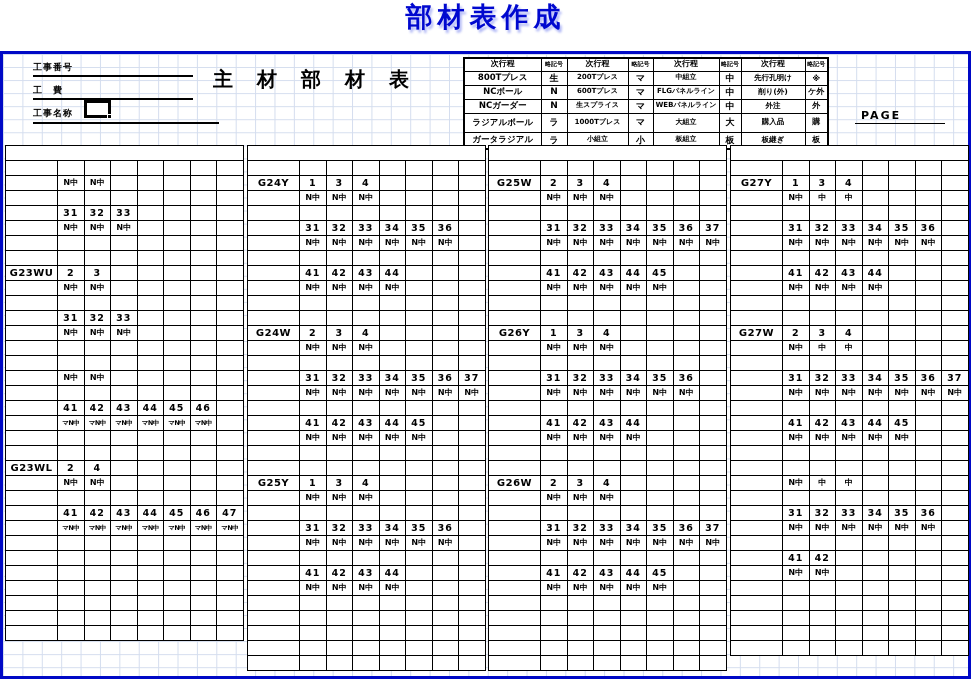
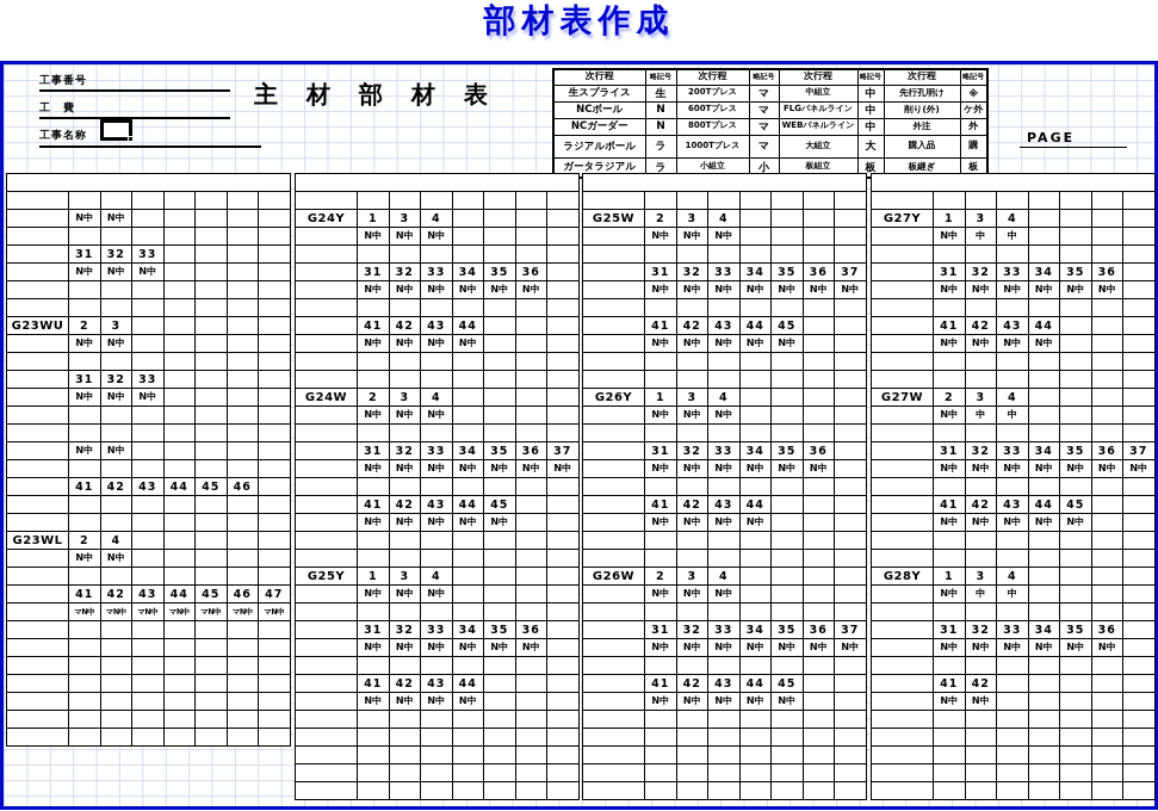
  部材表作成
  工事番号
  工 費
  工事名称
  主 材 部 材 表
- 800Tプレス	生	200Tプレス	マ	中組立	中	先行孔明け	※
+ 生スプライス	生	200Tプレス	マ	中組立	中	先行孔明け	※
  NCボール	N	600Tプレス	マ	FLGパネルライン	中	削り(外)	ケ外
- NCガーダー	N	生スプライス	マ	WEBパネルライン	中	外注	外
+ NCガーダー	N	800Tプレス	マ	WEBパネルライン	中	外注	外
  ラジアルボール	ラ	1000Tプレス	マ	大組立	大	購入品	購
  ガータラジアル	ラ	小組立	小	板組立	板	板継ぎ	板
  PAGE
  	N中	N中
  	31	32	33
  	N中	N中	N中
  G23WU	2	3
  	N中	N中
  	31	32	33
  	N中	N中	N中
  	N中	N中
  	41	42	43	44	45	46
- 	マN中	マN中	マN中	マN中	マN中	マN中
  G23WL	2	4
  	N中	N中
  	41	42	43	44	45	46	47
  	マN中	マN中	マN中	マN中	マN中	マN中	マN中
  G24Y	1	3	4
  	N中	N中	N中
  	31	32	33	34	35	36
  	N中	N中	N中	N中	N中	N中
  	41	42	43	44
  	N中	N中	N中	N中
  G24W	2	3	4
  	N中	N中	N中
  	31	32	33	34	35	36	37
  	N中	N中	N中	N中	N中	N中	N中
  	41	42	43	44	45
  	N中	N中	N中	N中	N中
  G25Y	1	3	4
  	N中	N中	N中
  	31	32	33	34	35	36
  	N中	N中	N中	N中	N中	N中
  	41	42	43	44
  	N中	N中	N中	N中
  G25W	2	3	4
  	N中	N中	N中
  	31	32	33	34	35	36	37
  	N中	N中	N中	N中	N中	N中	N中
  	41	42	43	44	45
  	N中	N中	N中	N中	N中
  G26Y	1	3	4
  	N中	N中	N中
  	31	32	33	34	35	36
  	N中	N中	N中	N中	N中	N中
  	41	42	43	44
  	N中	N中	N中	N中
  G26W	2	3	4
  	N中	N中	N中
  	31	32	33	34	35	36	37
  	N中	N中	N中	N中	N中	N中	N中
  	41	42	43	44	45
  	N中	N中	N中	N中	N中
  G27Y	1	3	4
  	N中	中	中
  	31	32	33	34	35	36
  	N中	N中	N中	N中	N中	N中
  	41	42	43	44
  	N中	N中	N中	N中
  G27W	2	3	4
  	N中	中	中
  	31	32	33	34	35	36	37
  	N中	N中	N中	N中	N中	N中	N中
  	41	42	43	44	45
  	N中	N中	N中	N中	N中
+ G28Y	1	3	4
  	N中	中	中
  	31	32	33	34	35	36
  	N中	N中	N中	N中	N中	N中
  	41	42
  	N中	N中
